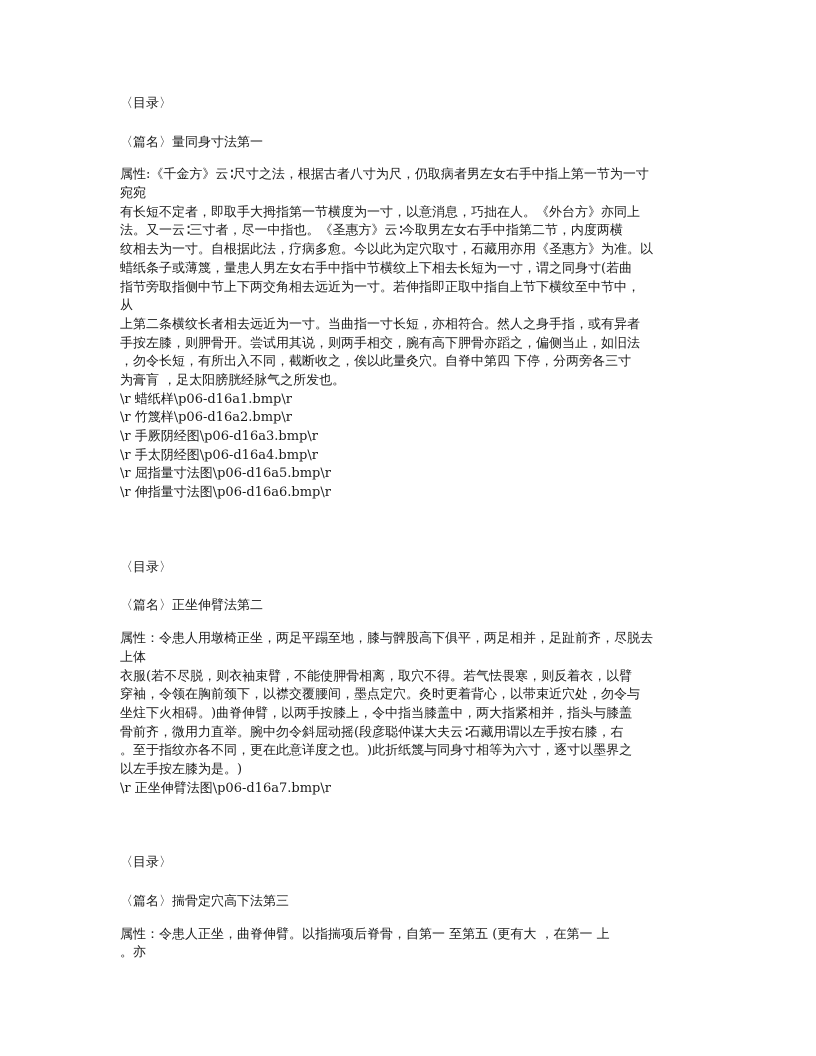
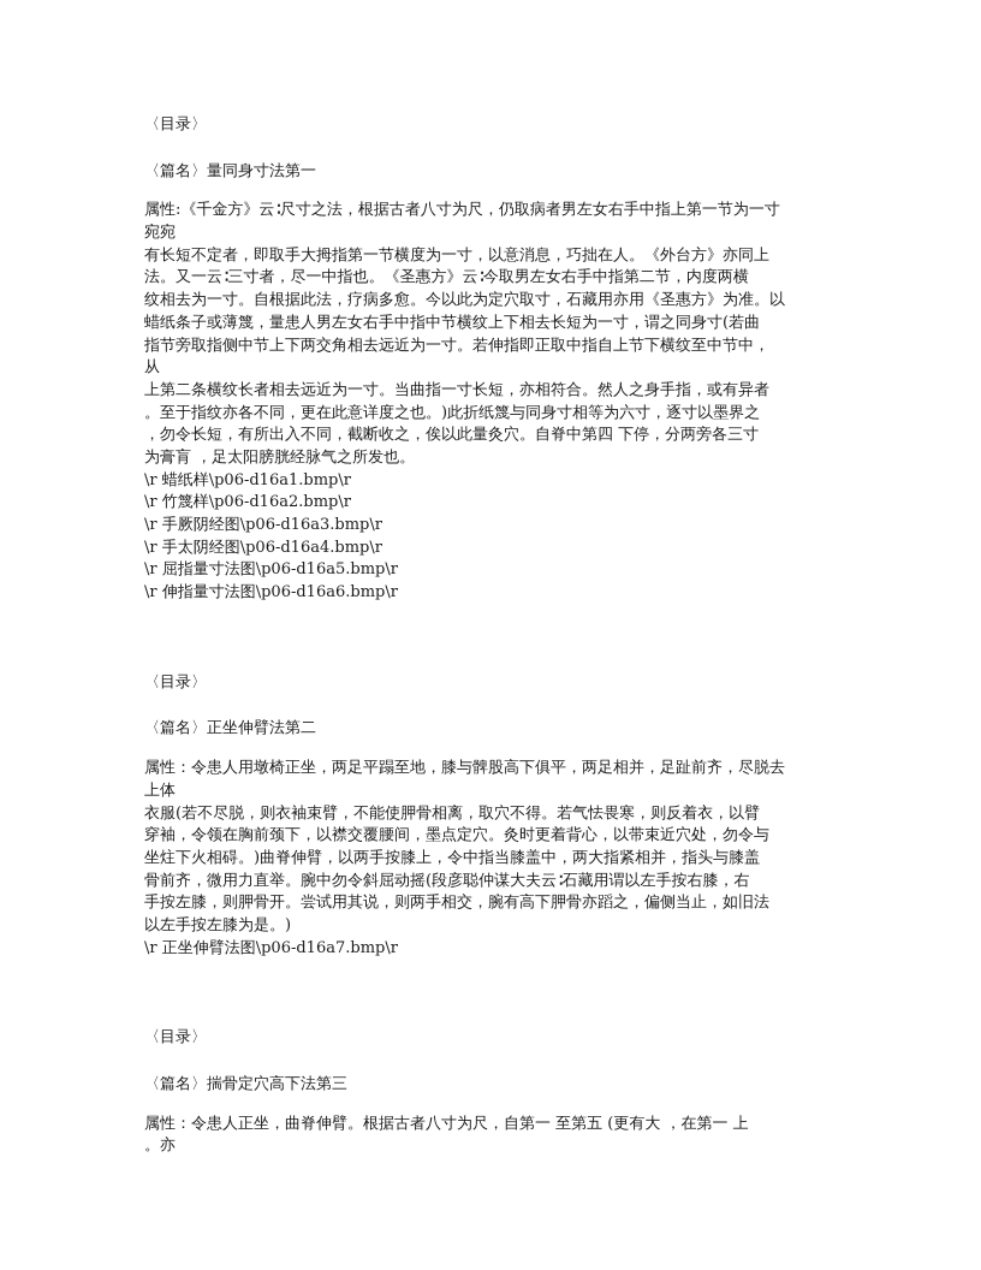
  〈目录〉
  〈篇名〉量同身寸法第一
  属性:《千金方》云∶尺寸之法，根据古者八寸为尺，仍取病者男左女右手中指上第一节为一寸
  宛宛
  有长短不定者，即取手大拇指第一节横度为一寸，以意消息，巧拙在人。《外台方》亦同上
  法。又一云∶三寸者，尽一中指也。《圣惠方》云∶今取男左女右手中指第二节，内度两横
  纹相去为一寸。自根据此法，疗病多愈。今以此为定穴取寸，石藏用亦用《圣惠方》为准。以
  蜡纸条子或薄篾，量患人男左女右手中指中节横纹上下相去长短为一寸，谓之同身寸(若曲
  指节旁取指侧中节上下两交角相去远近为一寸。若伸指即正取中指自上节下横纹至中节中，
  从
  上第二条横纹长者相去远近为一寸。当曲指一寸长短，亦相符合。然人之身手指，或有异者
- 手按左膝，则胛骨开。尝试用其说，则两手相交，腕有高下胛骨亦蹈之，偏侧当止，如旧法
+ 。至于指纹亦各不同，更在此意详度之也。)此折纸篾与同身寸相等为六寸，逐寸以墨界之
  ，勿令长短，有所出入不同，截断收之，俟以此量灸穴。自脊中第四 下停，分两旁各三寸
  为膏肓 ，足太阳膀胱经脉气之所发也。
  \r 蜡纸样\p06-d16a1.bmp\r
  \r 竹篾样\p06-d16a2.bmp\r
  \r 手厥阴经图\p06-d16a3.bmp\r
  \r 手太阴经图\p06-d16a4.bmp\r
  \r 屈指量寸法图\p06-d16a5.bmp\r
  \r 伸指量寸法图\p06-d16a6.bmp\r
  〈目录〉
  〈篇名〉正坐伸臂法第二
  属性：令患人用墩椅正坐，两足平蹋至地，膝与髀股高下俱平，两足相并，足趾前齐，尽脱去
  上体
  衣服(若不尽脱，则衣袖束臂，不能使胛骨相离，取穴不得。若气怯畏寒，则反着衣，以臂
  穿袖，令领在胸前颈下，以襟交覆腰间，墨点定穴。灸时更着背心，以带束近穴处，勿令与
  坐炷下火相碍。)曲脊伸臂，以两手按膝上，令中指当膝盖中，两大指紧相并，指头与膝盖
  骨前齐，微用力直举。腕中勿令斜屈动摇(段彦聪仲谋大夫云∶石藏用谓以左手按右膝，右
- 。至于指纹亦各不同，更在此意详度之也。)此折纸篾与同身寸相等为六寸，逐寸以墨界之
+ 手按左膝，则胛骨开。尝试用其说，则两手相交，腕有高下胛骨亦蹈之，偏侧当止，如旧法
  以左手按左膝为是。)
  \r 正坐伸臂法图\p06-d16a7.bmp\r
  〈目录〉
  〈篇名〉揣骨定穴高下法第三
- 属性：令患人正坐，曲脊伸臂。以指揣项后脊骨，自第一 至第五 (更有大 ，在第一 上
+ 属性：令患人正坐，曲脊伸臂。根据古者八寸为尺，自第一 至第五 (更有大 ，在第一 上
  。亦
